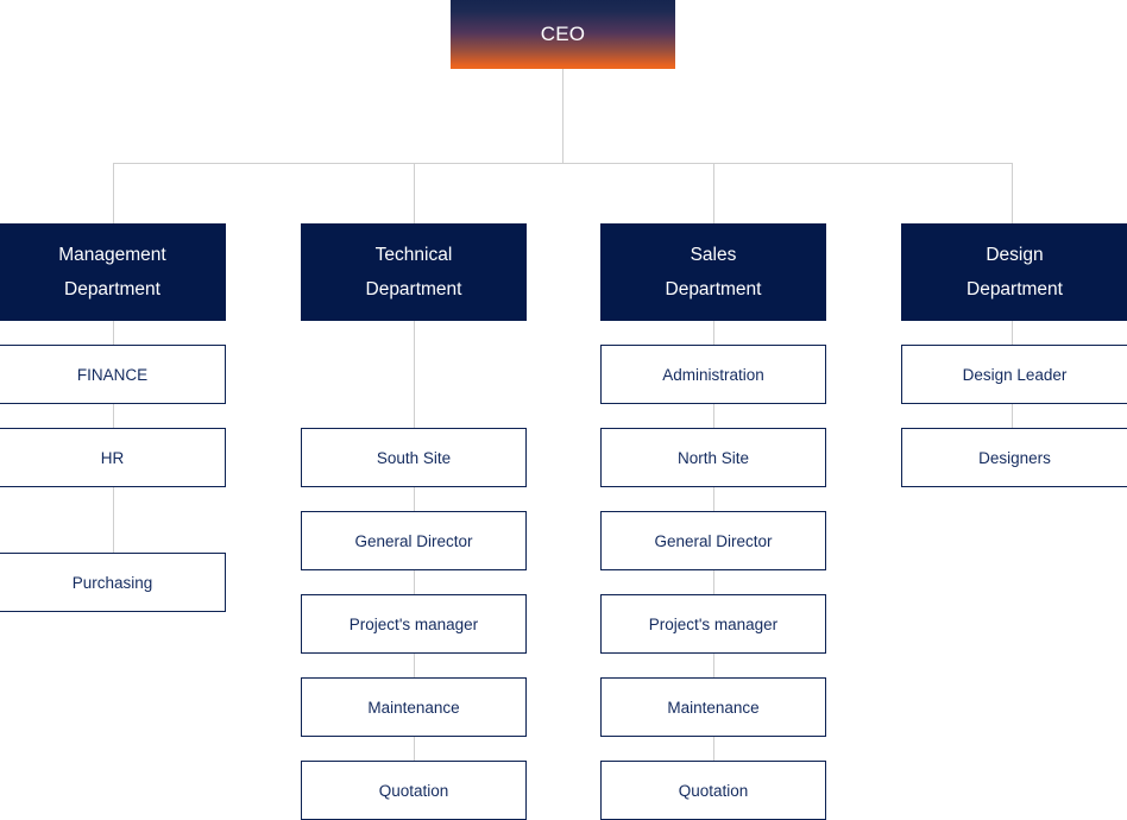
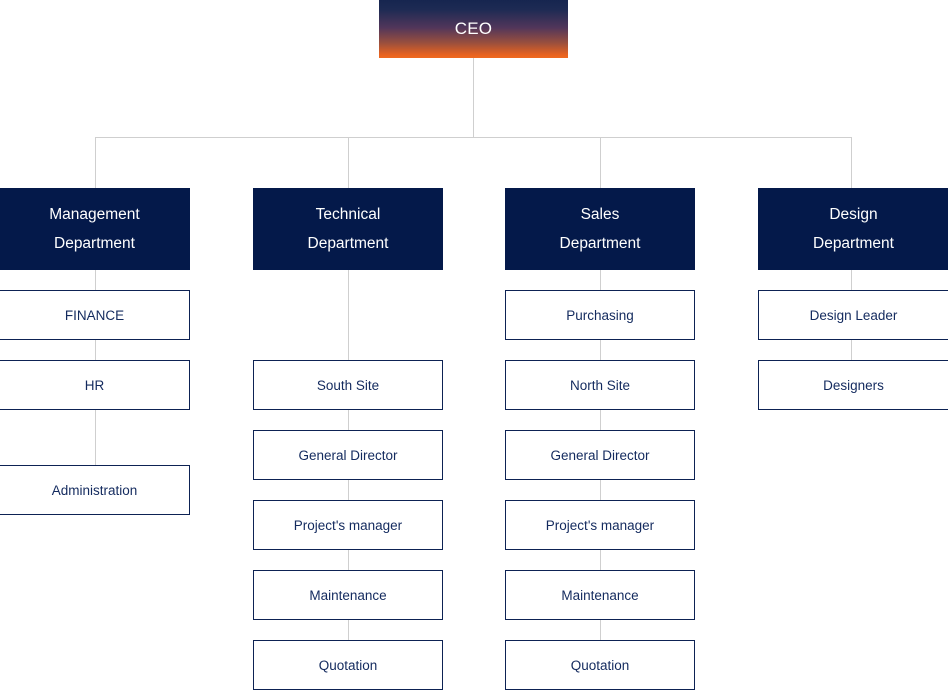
  CEO
  Management
  Department
  FINANCE
  HR
- Purchasing
+ Administration
  Technical
  Department
  South Site
  General Director
  Project's manager
  Maintenance
  Quotation
  Sales
  Department
- Administration
+ Purchasing
  North Site
  General Director
  Project's manager
  Maintenance
  Quotation
  Design
  Department
  Design Leader
  Designers
